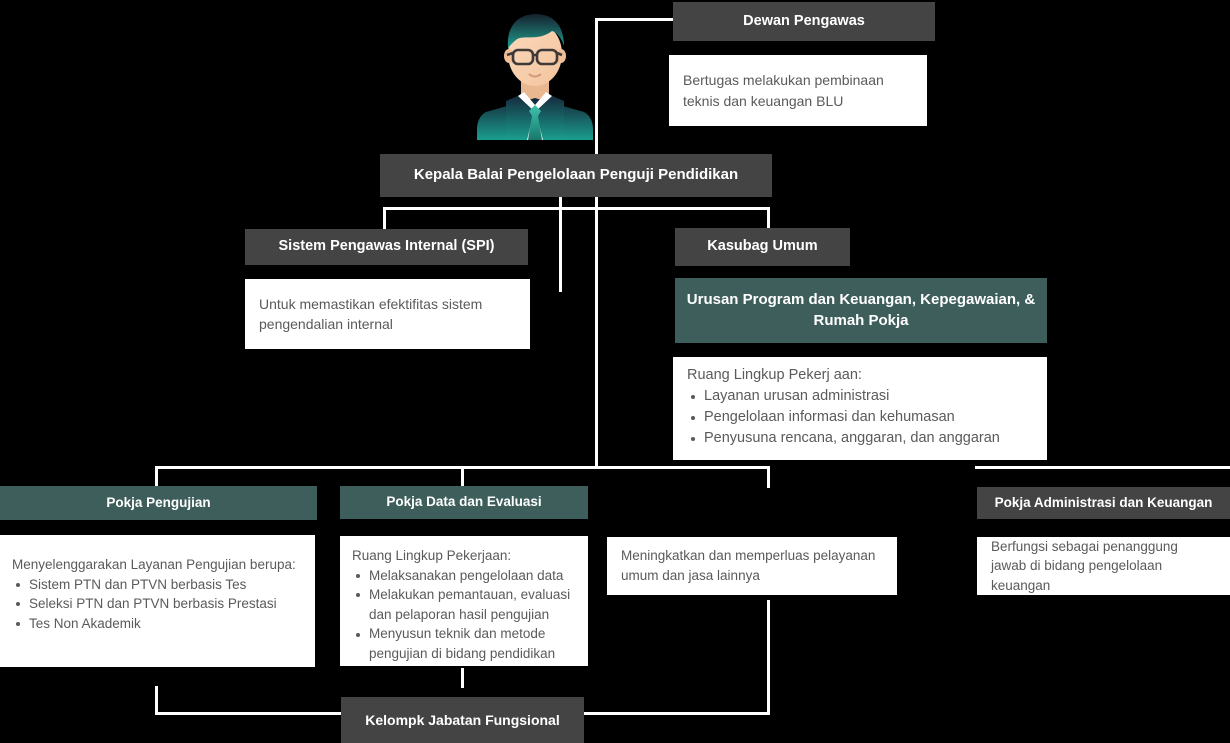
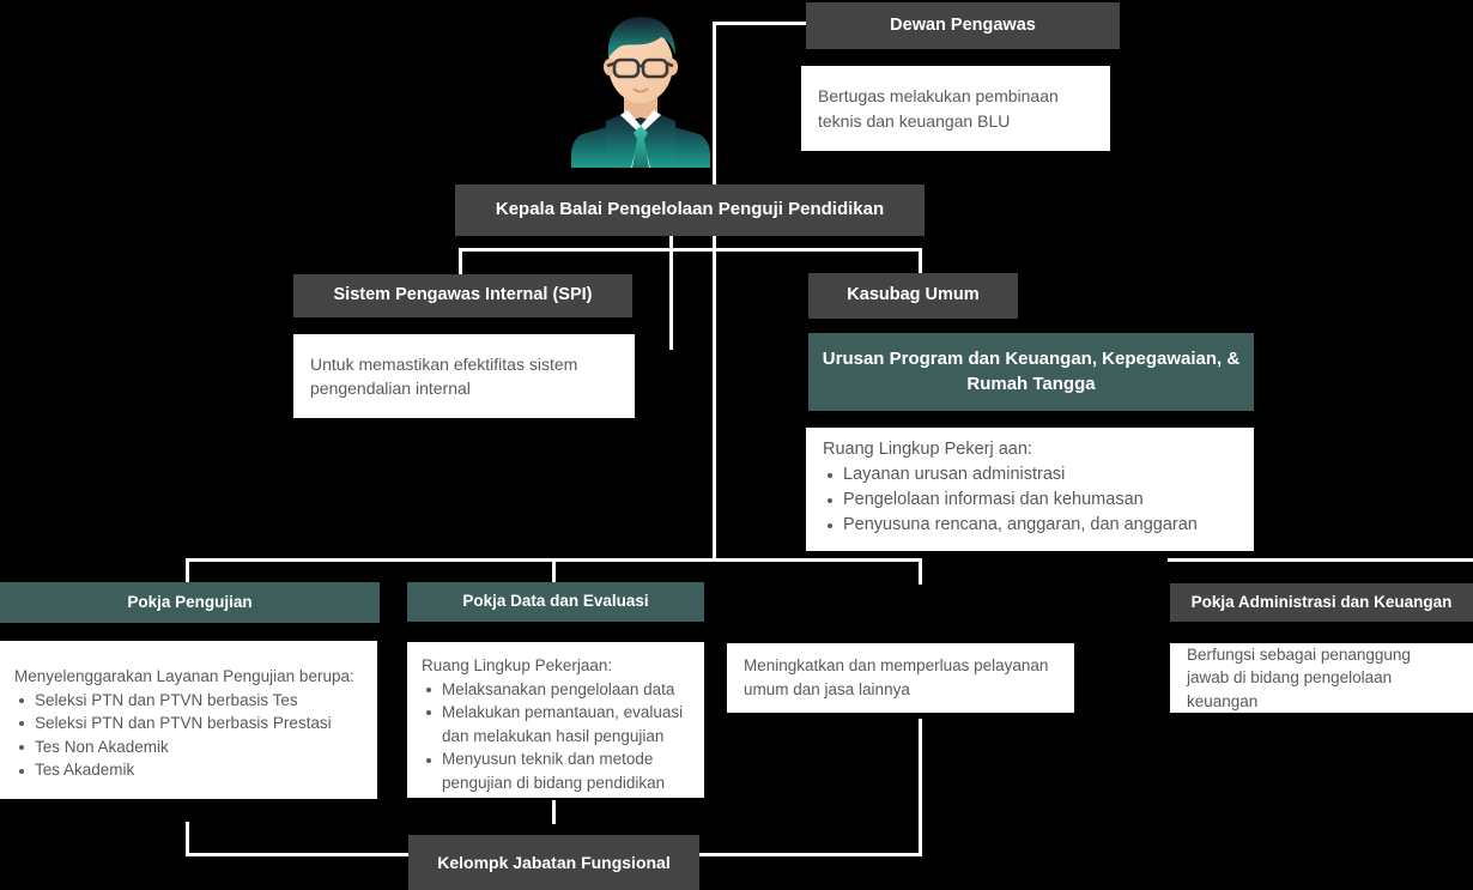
  Dewan Pengawas
  Bertugas melakukan pembinaan teknis dan keuangan BLU
  Kepala Balai Pengelolaan Penguji Pendidikan
  Sistem Pengawas Internal (SPI)
  Untuk memastikan efektifitas sistem pengendalian internal
  Kasubag Umum
- Urusan Program dan Keuangan, Kepegawaian, & Rumah Pokja
+ Urusan Program dan Keuangan, Kepegawaian, & Rumah Tangga
  Ruang Lingkup Pekerj aan:
  Layanan urusan administrasi
  Pengelolaan informasi dan kehumasan
  Penyusuna rencana, anggaran, dan anggaran
  Pokja Pengujian
  Menyelenggarakan Layanan Pengujian berupa:
- Sistem PTN dan PTVN berbasis Tes
+ Seleksi PTN dan PTVN berbasis Tes
  Seleksi PTN dan PTVN berbasis Prestasi
  Tes Non Akademik
+ Tes Akademik
  Pokja Data dan Evaluasi
  Ruang Lingkup Pekerjaan:
  Melaksanakan pengelolaan data
- Melakukan pemantauan, evaluasi dan pelaporan hasil pengujian
+ Melakukan pemantauan, evaluasi dan melakukan hasil pengujian
  Menyusun teknik dan metode pengujian di bidang pendidikan
  Meningkatkan dan memperluas pelayanan umum dan jasa lainnya
  Pokja Administrasi dan Keuangan
  Berfungsi sebagai penanggung jawab di bidang pengelolaan keuangan
  Kelompk Jabatan Fungsional
